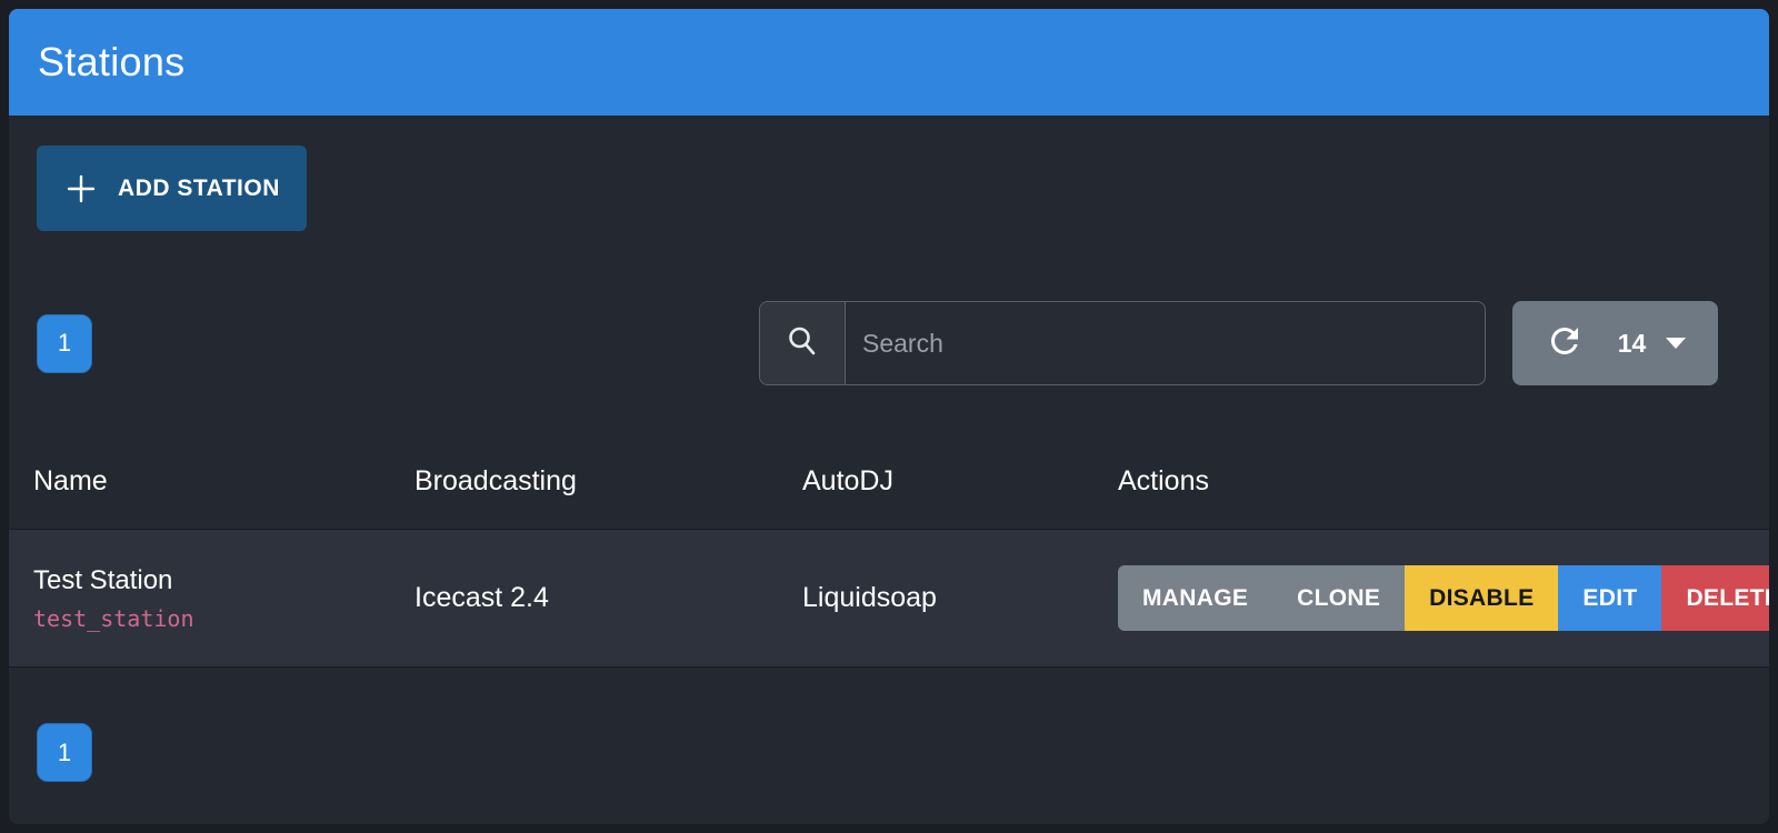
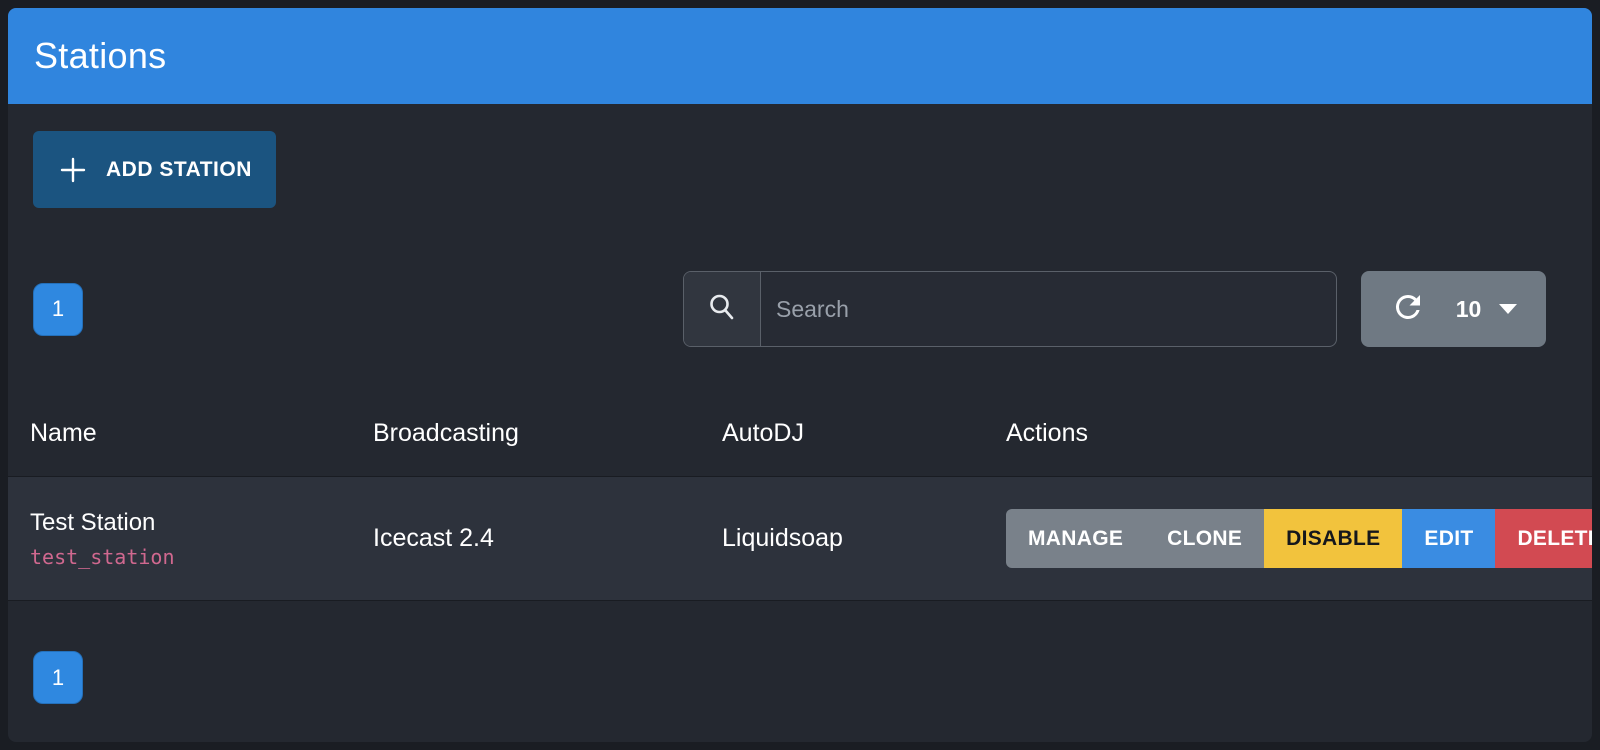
  Stations
  ADD STATION
  1
  Search
- 14
+ 10
  Name
  Broadcasting
  AutoDJ
  Actions
  Test Station
  test_station
  Icecast 2.4
  Liquidsoap
  MANAGE
  CLONE
  DISABLE
  EDIT
  DELET
  1
